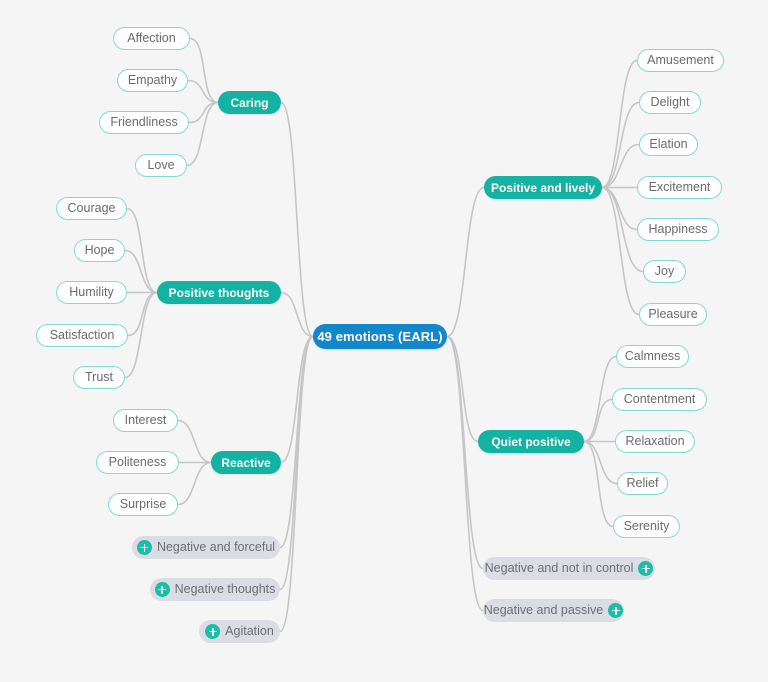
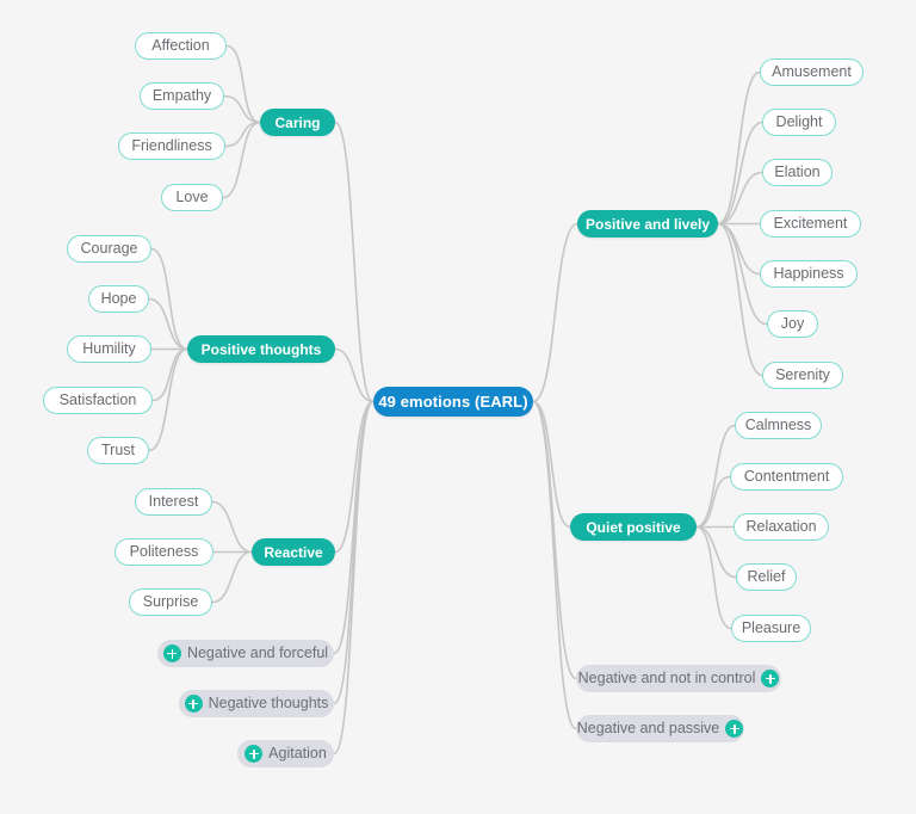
  Caring
  Affection
  Empathy
  Friendliness
  Love
  Positive thoughts
  Courage
  Hope
  Humility
  Satisfaction
  Trust
  Reactive
  Interest
  Politeness
  Surprise
  Negative and forceful
  Negative thoughts
  Agitation
  Positive and lively
  Amusement
  Delight
  Elation
  Excitement
  Happiness
  Joy
- Pleasure
+ Serenity
  Quiet positive
  Calmness
  Contentment
  Relaxation
  Relief
- Serenity
+ Pleasure
  Negative and not in control
  Negative and passive
  49 emotions (EARL)
